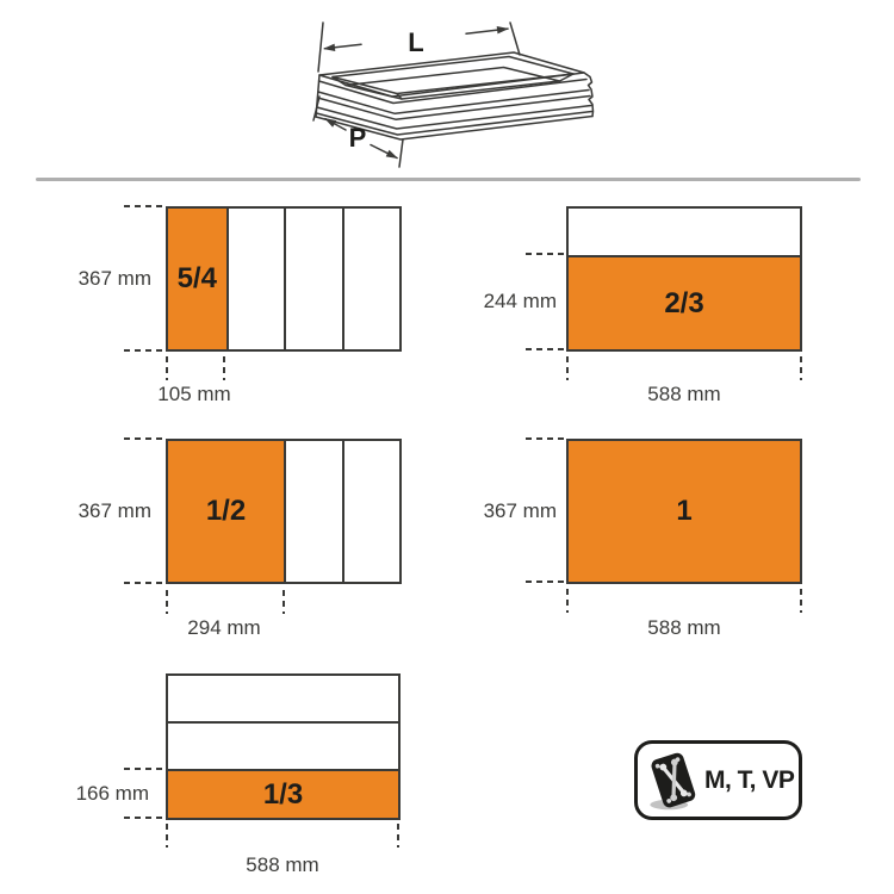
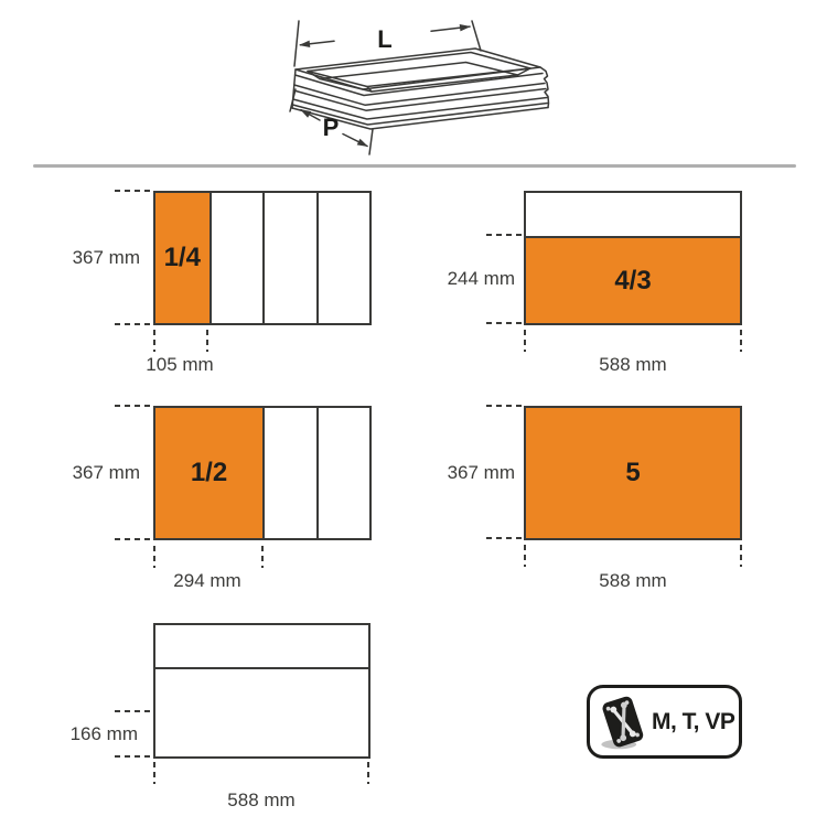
  L
  P
- 5/4
+ 1/4
  367 mm
  105 mm
- 2/3
+ 4/3
  244 mm
  588 mm
  1/2
  367 mm
  294 mm
- 1
+ 5
  367 mm
  588 mm
- 1/3
  166 mm
  588 mm
  M, T, VP
